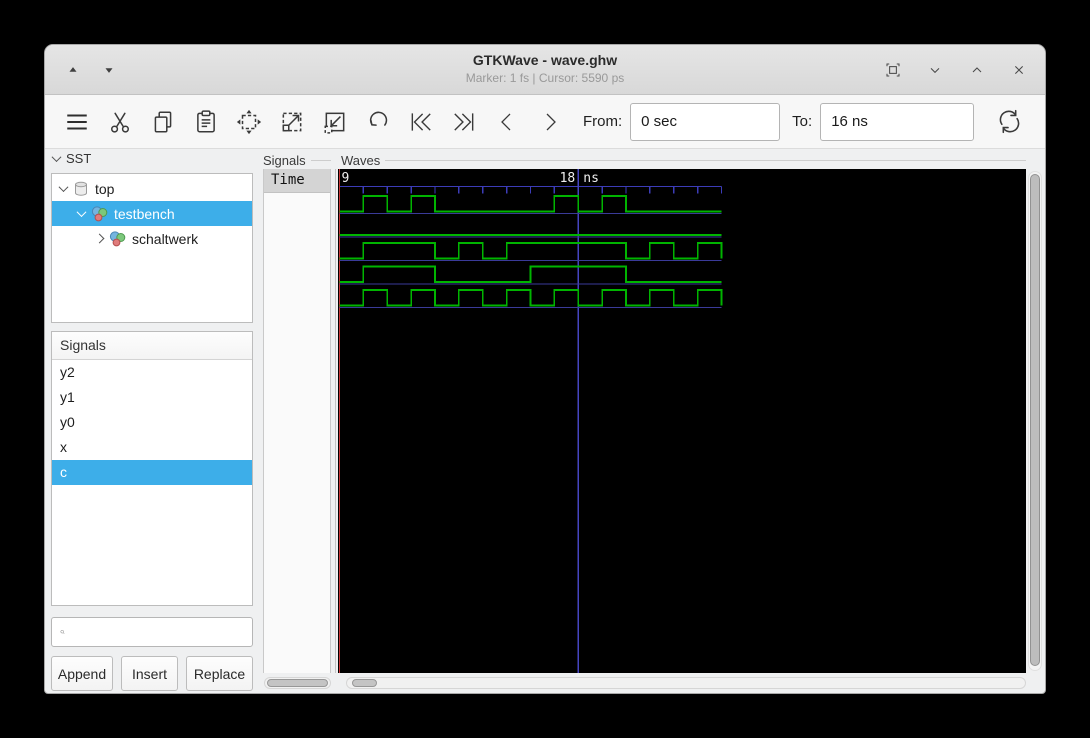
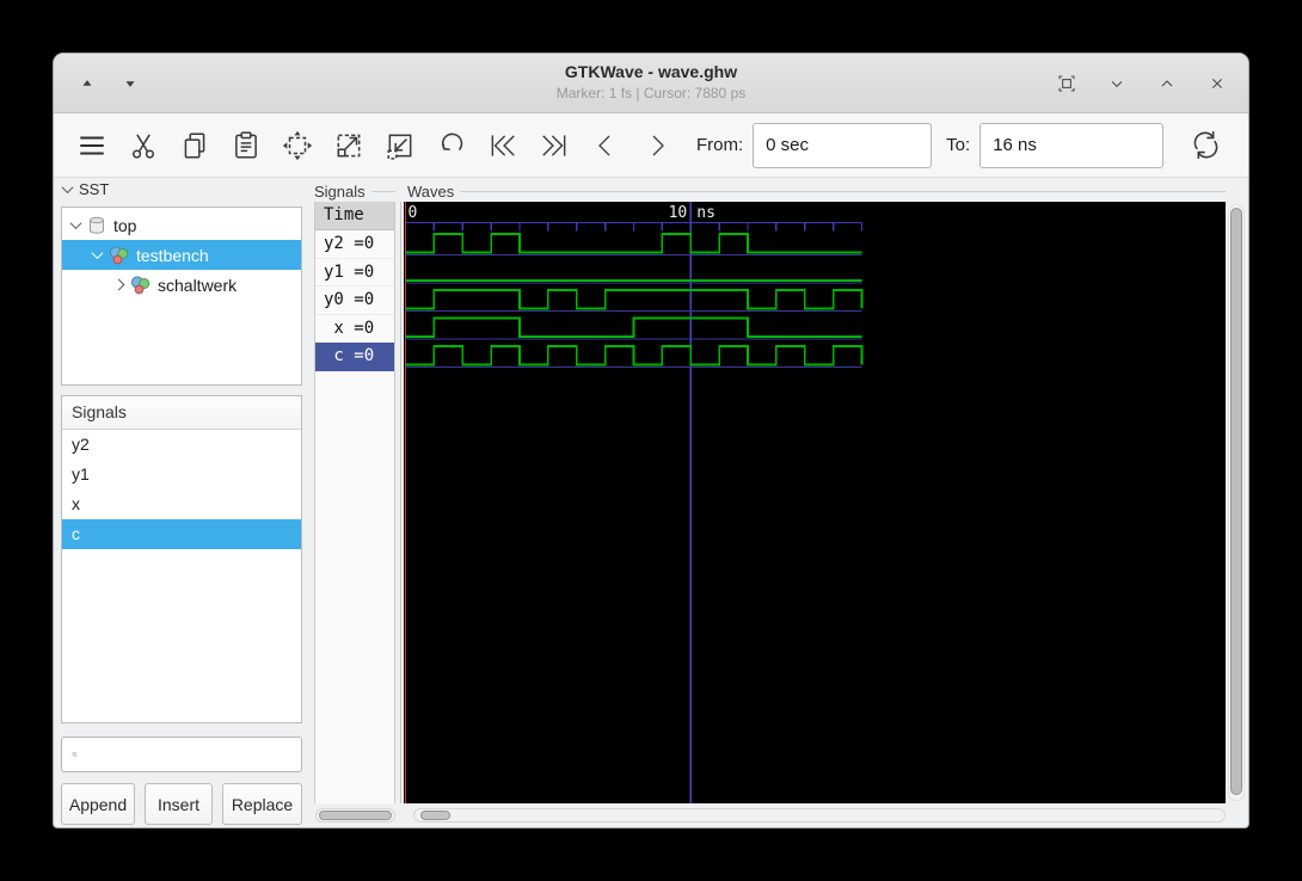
  GTKWave - wave.ghw
- Marker: 1 fs | Cursor: 5590 ps
+ Marker: 1 fs | Cursor: 7880 ps
  From:
  0 sec
  To:
  16 ns
  SST
  top
  testbench
  schaltwerk
  Signals
  y2
  y1
- y0
  x
  c
  Append
  Insert
  Replace
  Signals
  Time
+ y2 =0
+ y1 =0
+ y0 =0
+ x =0
+ c =0
  Waves
- 9
+ 0
- 18
+ 10
  ns
